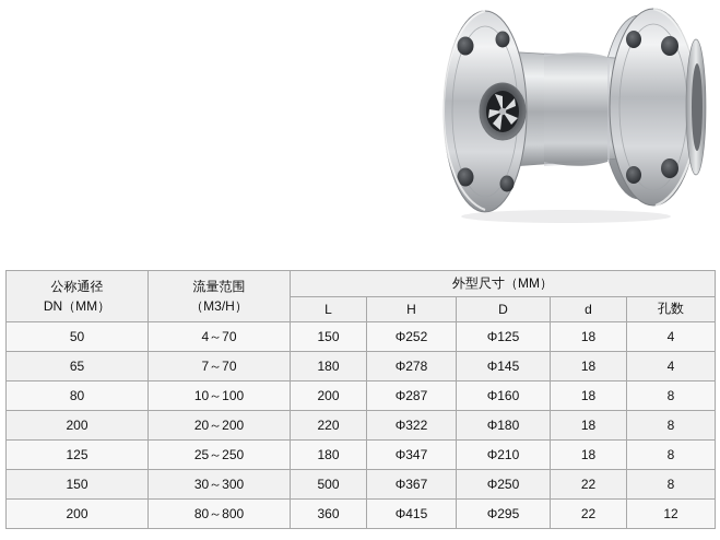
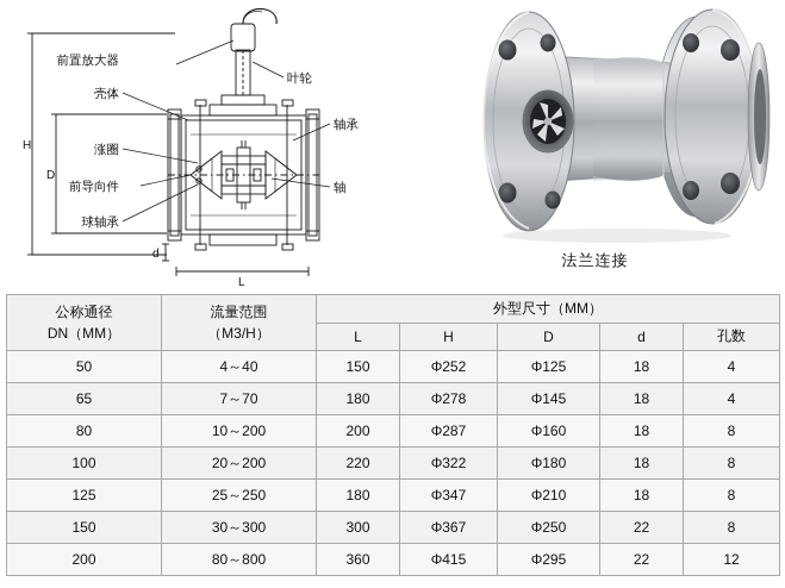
+ 前置放大器
+ 叶轮
+ 壳体
+ 轴承
+ 涨圈
+ 前导向件
+ 轴
+ 球轴承
+ H
+ D
+ d
+ L
+ 法兰连接
  公称通径 DN（MM）	流量范围 （M3/H）	外型尺寸（MM）
  L	H	D	d	孔数
- 50	4～70	150	Φ252	Φ125	18	4
+ 50	4～40	150	Φ252	Φ125	18	4
  65	7～70	180	Φ278	Φ145	18	4
- 80	10～100	200	Φ287	Φ160	18	8
+ 80	10～200	200	Φ287	Φ160	18	8
- 200	20～200	220	Φ322	Φ180	18	8
+ 100	20～200	220	Φ322	Φ180	18	8
  125	25～250	180	Φ347	Φ210	18	8
- 150	30～300	500	Φ367	Φ250	22	8
+ 150	30～300	300	Φ367	Φ250	22	8
  200	80～800	360	Φ415	Φ295	22	12
